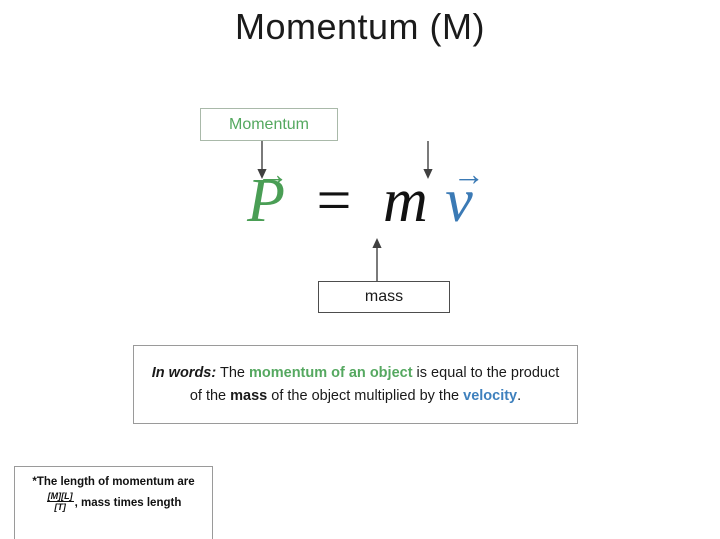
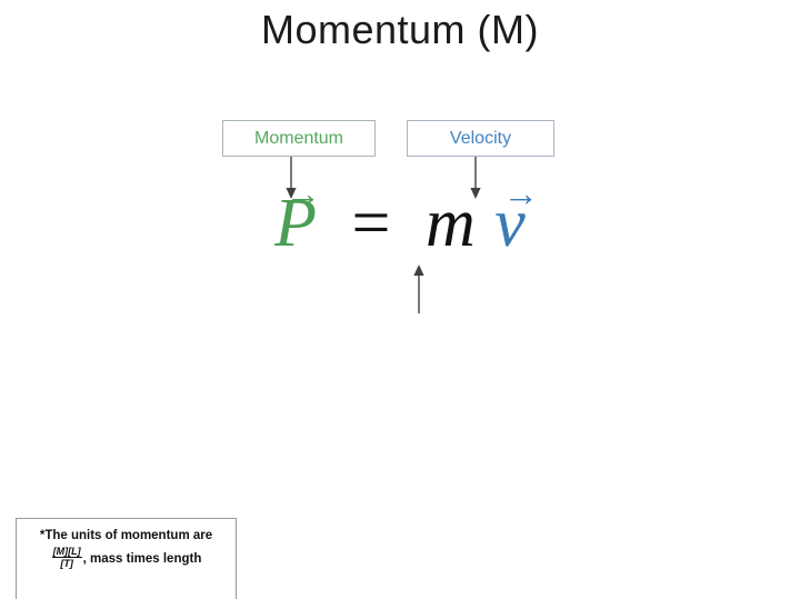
  Momentum (M)
  Momentum
+ Velocity
  →
  P = m
  →
  v
- mass
- In words: The momentum of an object is equal to the product of the mass of the object multiplied by the velocity.
- *The length of momentum are
+ *The units of momentum are
  [M][L]
  [T]
  , mass times length
